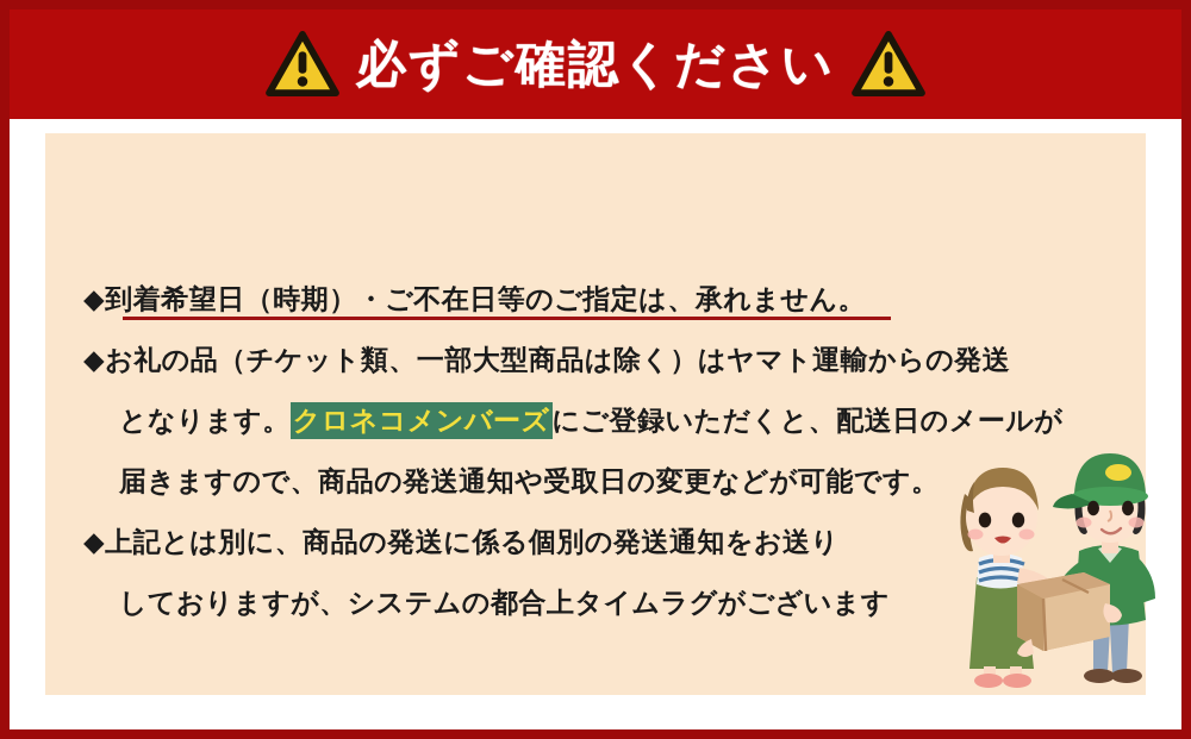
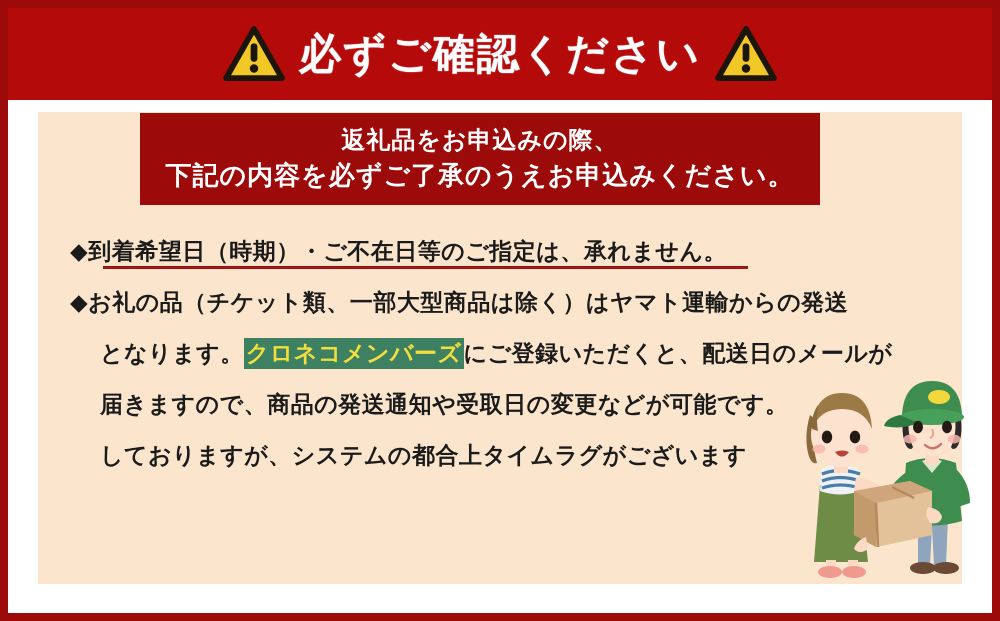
  必ずご確認ください
+ 返礼品をお申込みの際、
+ 下記の内容を必ずご了承のうえお申込みください。
  ◆到着希望日（時期）・ご不在日等のご指定は、承れません。
  ◆お礼の品（チケット類、一部大型商品は除く）はヤマト運輸からの発送
  となります。クロネコメンバーズにご登録いただくと、配送日のメールが
  届きますので、商品の発送通知や受取日の変更などが可能です。
- ◆上記とは別に、商品の発送に係る個別の発送通知をお送り
  しておりますが、システムの都合上タイムラグがございます
